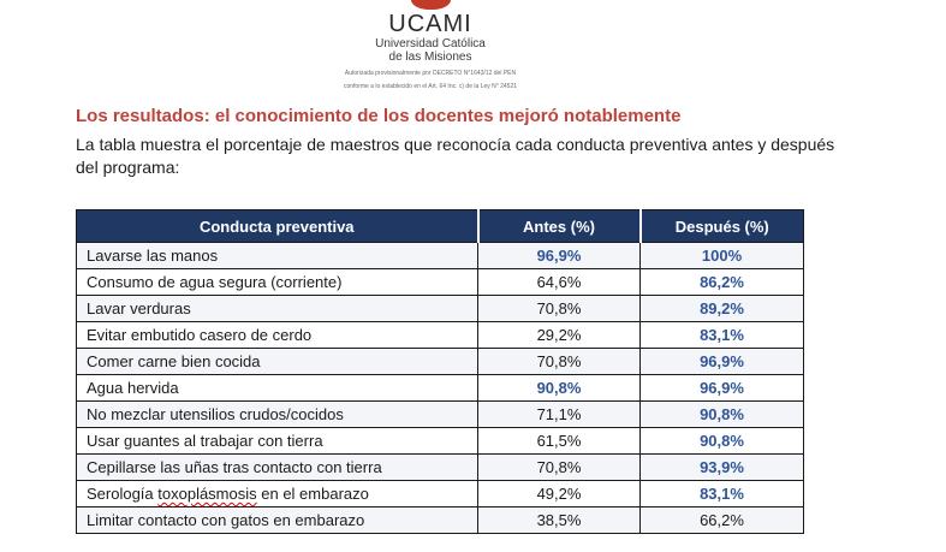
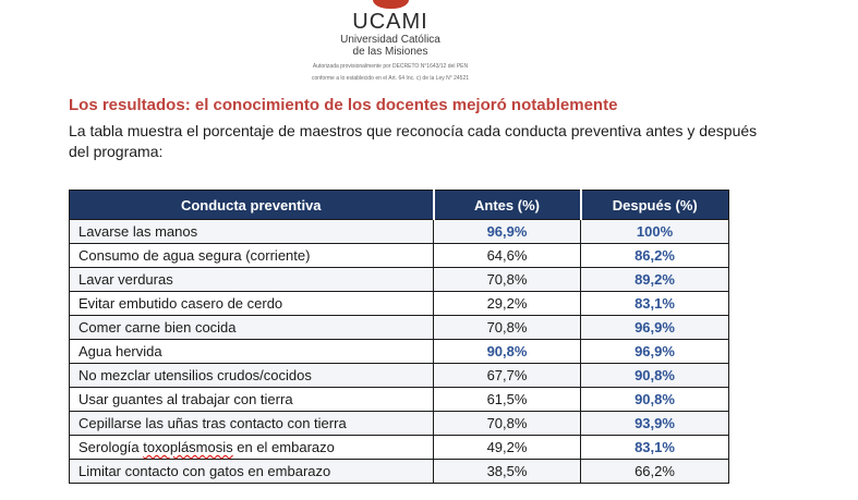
  UCAMI
  Universidad Católica
  de las Misiones
  Los resultados: el conocimiento de los docentes mejoró notablemente
  La tabla muestra el porcentaje de maestros que reconocía cada conducta preventiva antes y después
  del programa:
  Conducta preventiva	Antes (%)	Después (%)
  Lavarse las manos	96,9%	100%
  Consumo de agua segura (corriente)	64,6%	86,2%
  Lavar verduras	70,8%	89,2%
  Evitar embutido casero de cerdo	29,2%	83,1%
  Comer carne bien cocida	70,8%	96,9%
  Agua hervida	90,8%	96,9%
- No mezclar utensilios crudos/cocidos	71,1%	90,8%
+ No mezclar utensilios crudos/cocidos	67,7%	90,8%
  Usar guantes al trabajar con tierra	61,5%	90,8%
  Cepillarse las uñas tras contacto con tierra	70,8%	93,9%
  Serología toxoplásmosis en el embarazo	49,2%	83,1%
  Limitar contacto con gatos en embarazo	38,5%	66,2%
